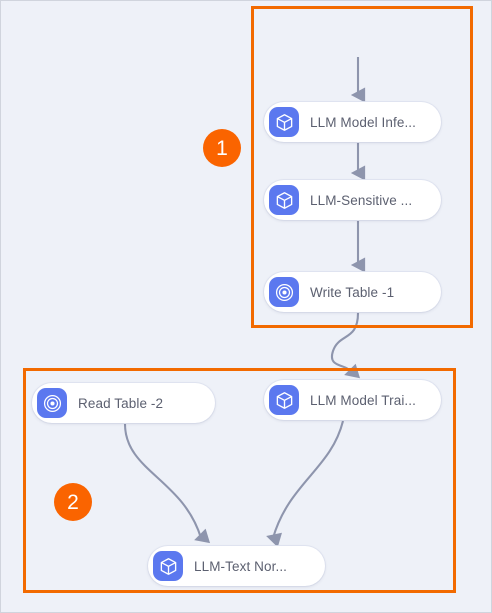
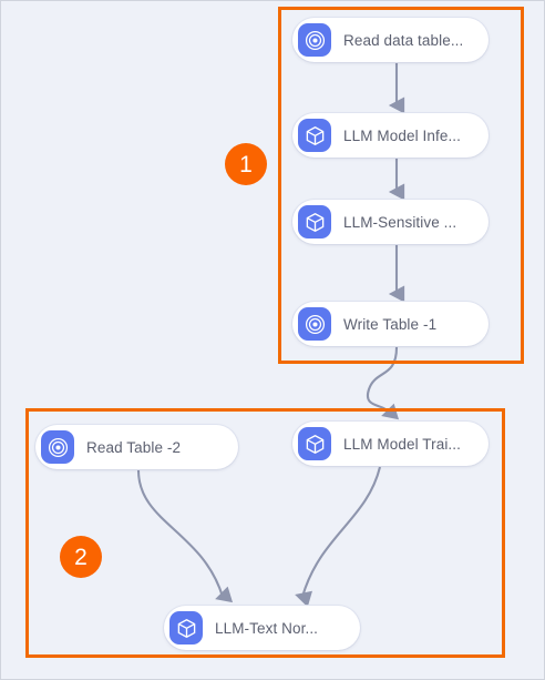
  1
  2
+ Read data table...
  LLM Model Infe...
  LLM-Sensitive ...
  Write Table -1
  Read Table -2
  LLM Model Trai...
  LLM-Text Nor...
